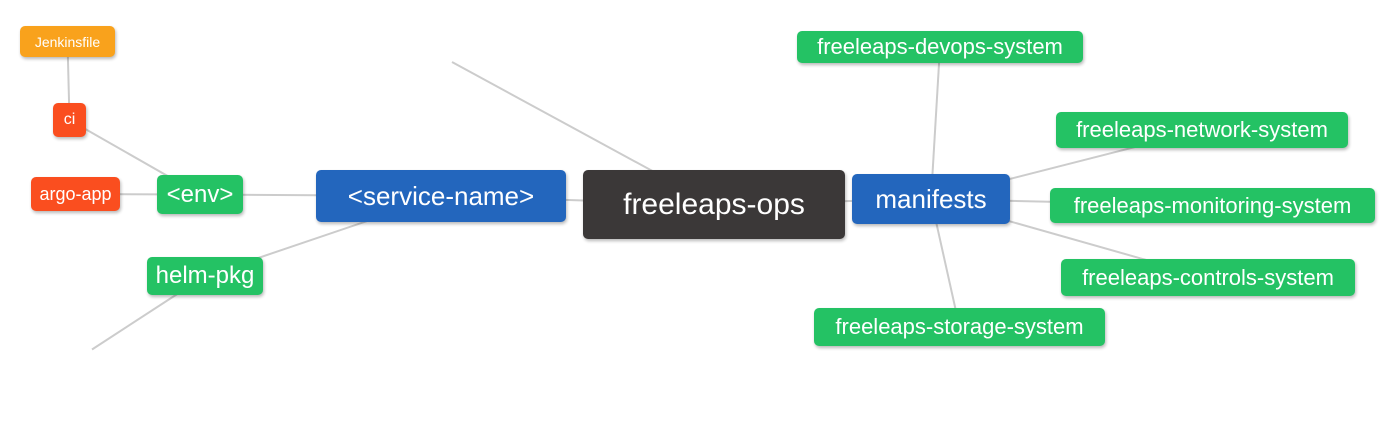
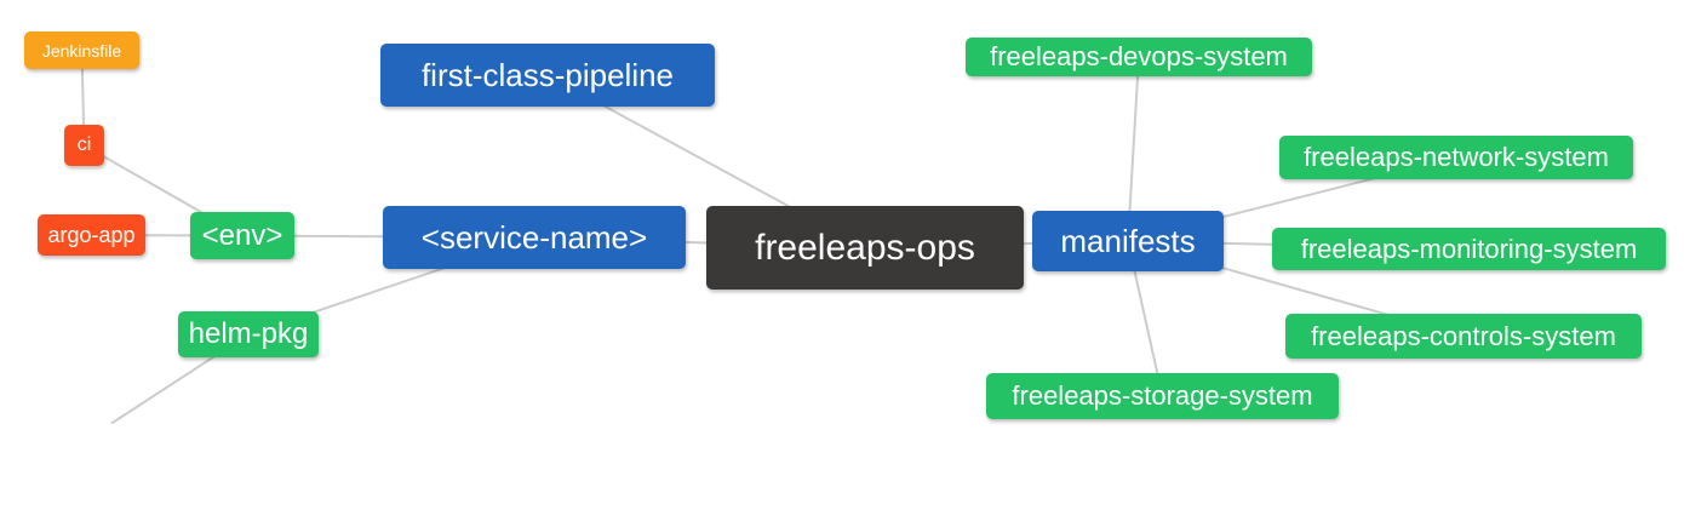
  Jenkinsfile
  ci
  argo-app
  <env>
+ first-class-pipeline
  <service-name>
  freeleaps-ops
  manifests
  helm-pkg
  freeleaps-devops-system
  freeleaps-network-system
  freeleaps-monitoring-system
  freeleaps-controls-system
  freeleaps-storage-system
